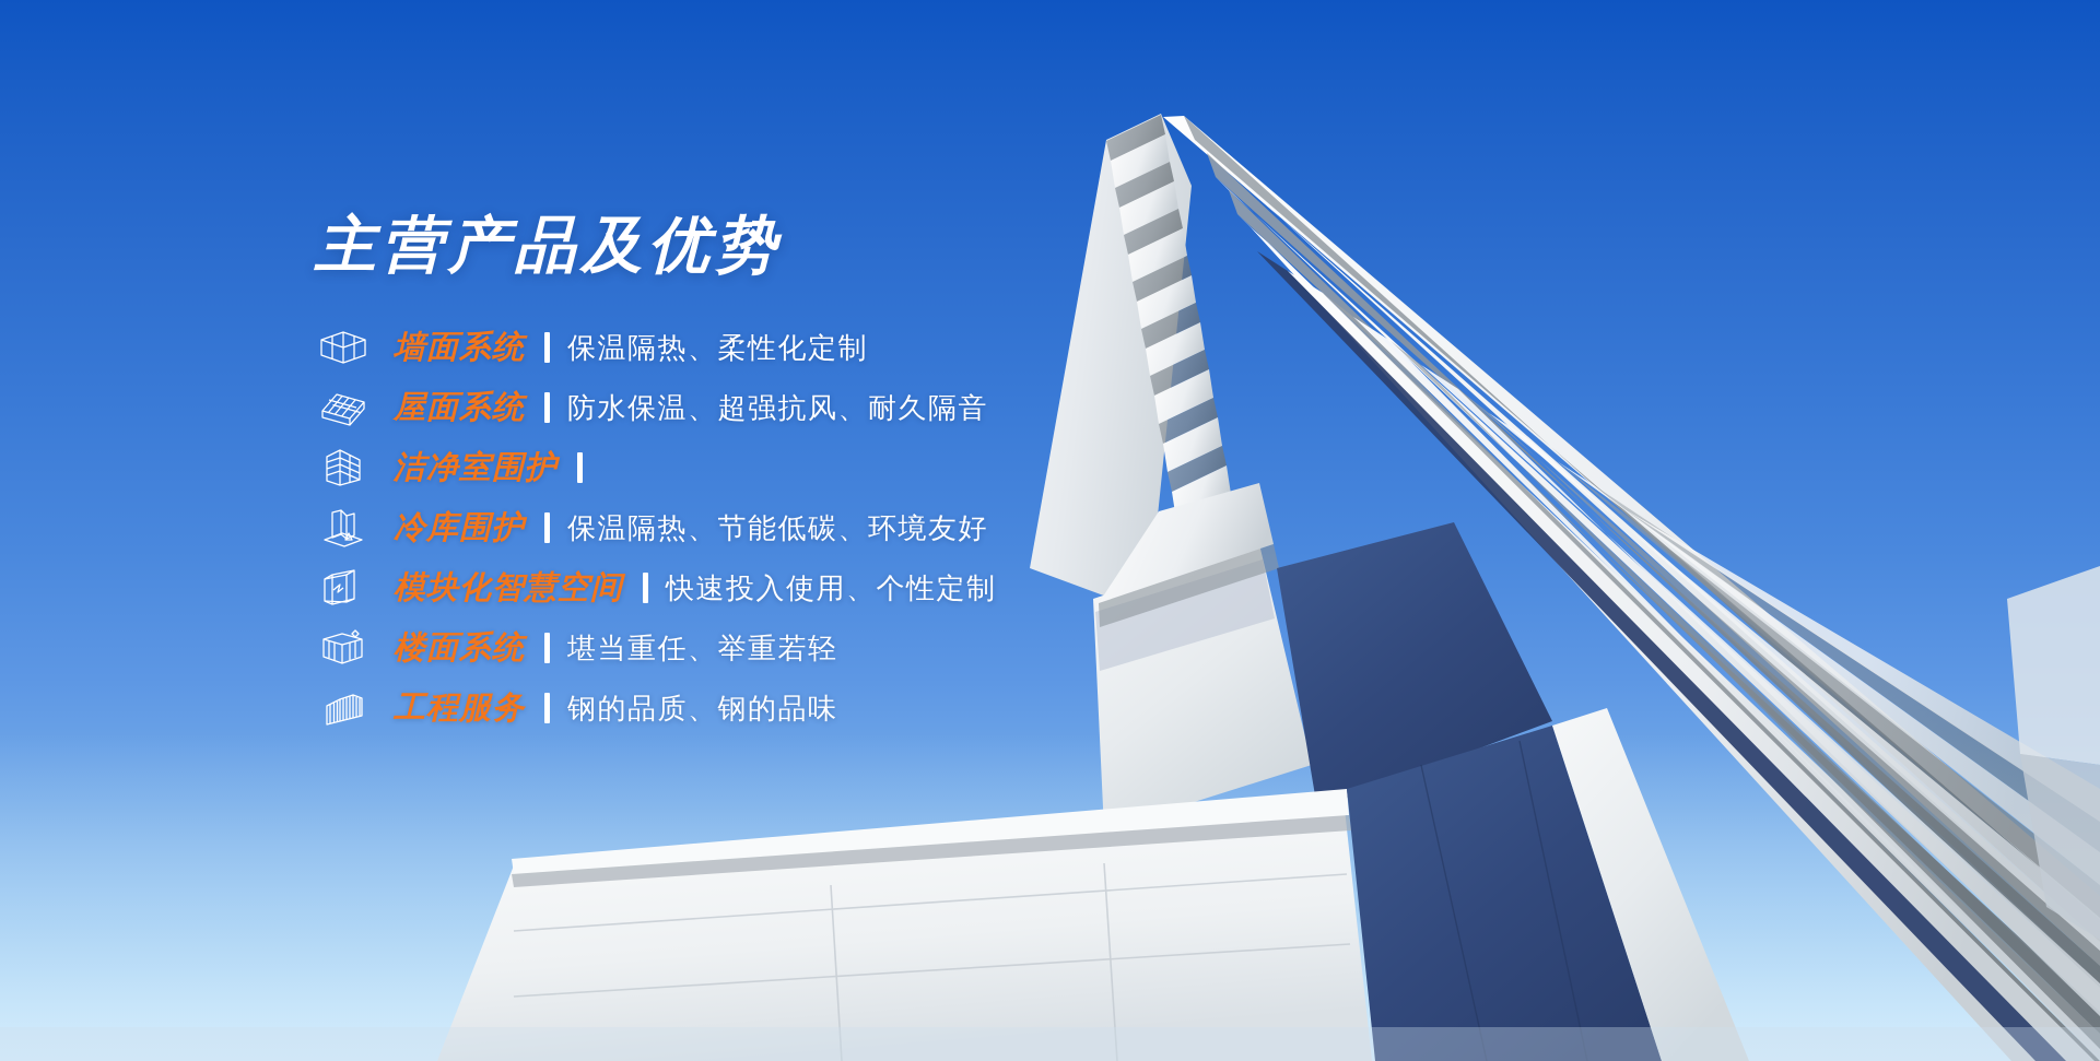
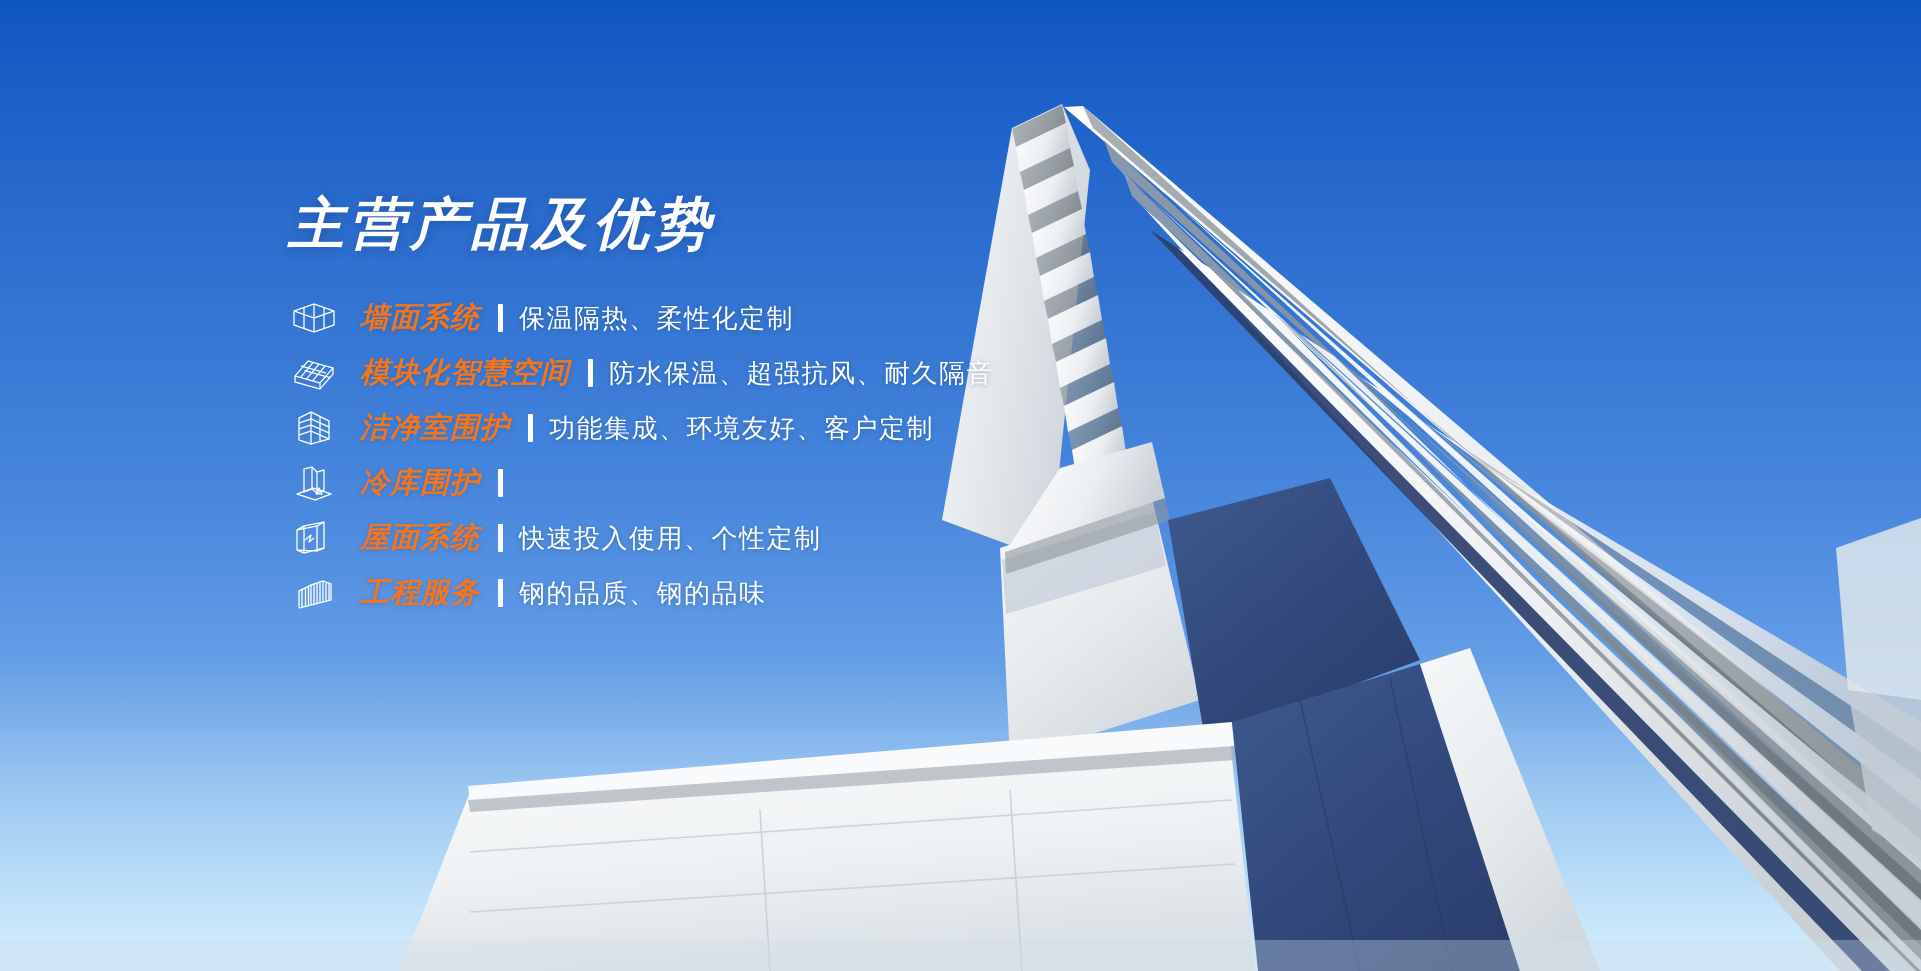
  主营产品及优势
  墙面系统
  保温隔热、柔性化定制
- 屋面系统
+ 模块化智慧空间
  防水保温、超强抗风、耐久隔音
  洁净室围护
+ 功能集成、环境友好、客户定制
  冷库围护
- 保温隔热、节能低碳、环境友好
- 模块化智慧空间
+ 屋面系统
  快速投入使用、个性定制
- 楼面系统
- 堪当重任、举重若轻
  工程服务
  钢的品质、钢的品味
